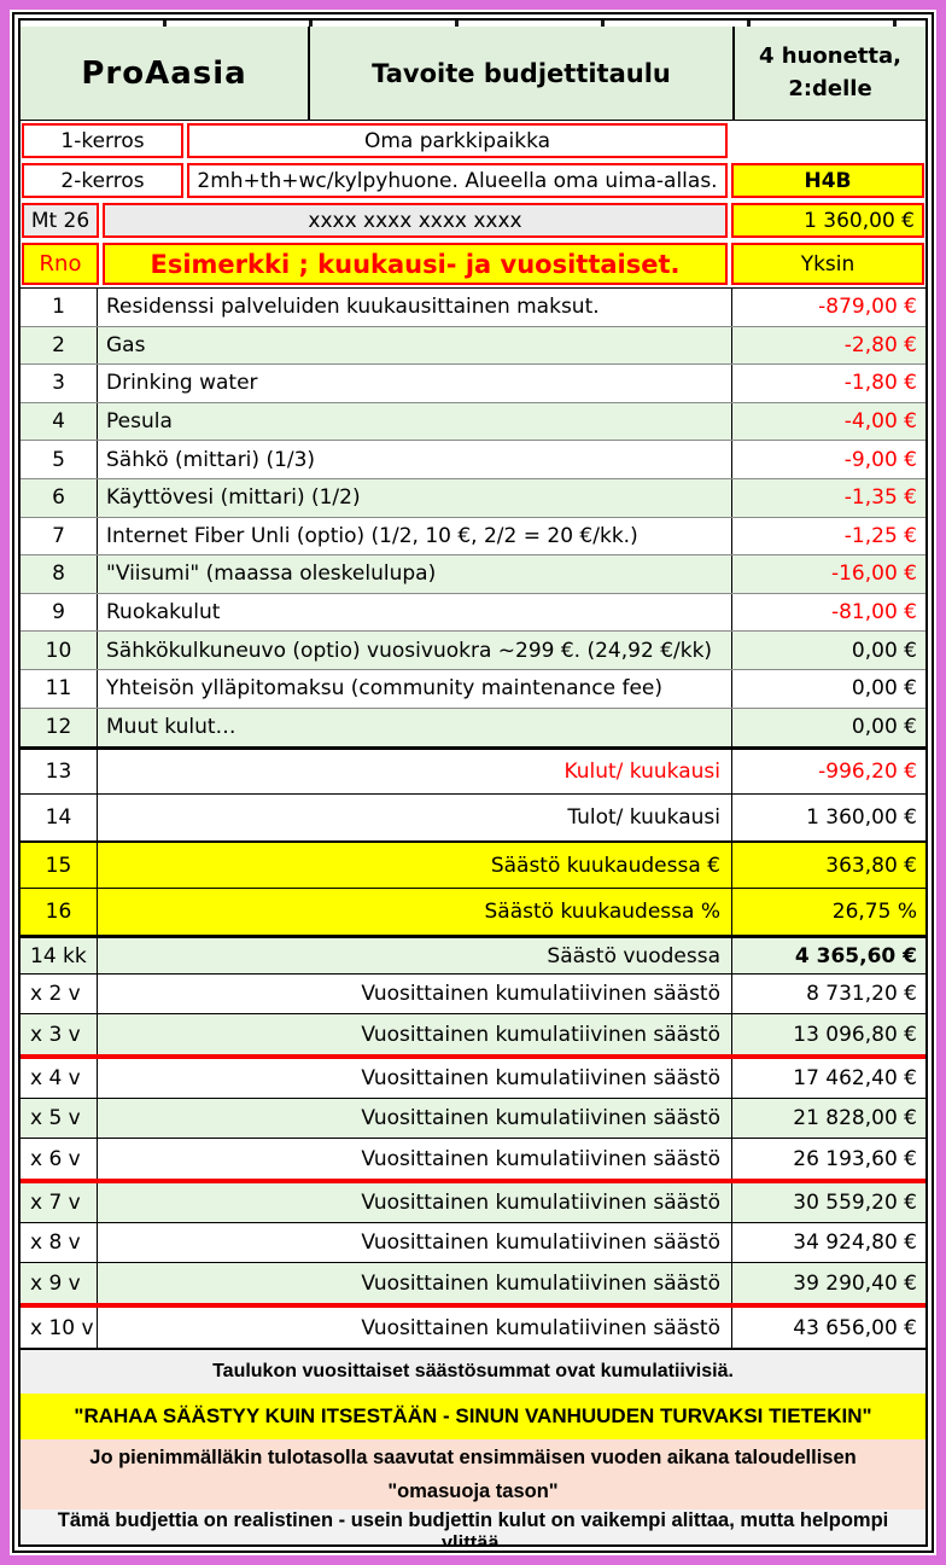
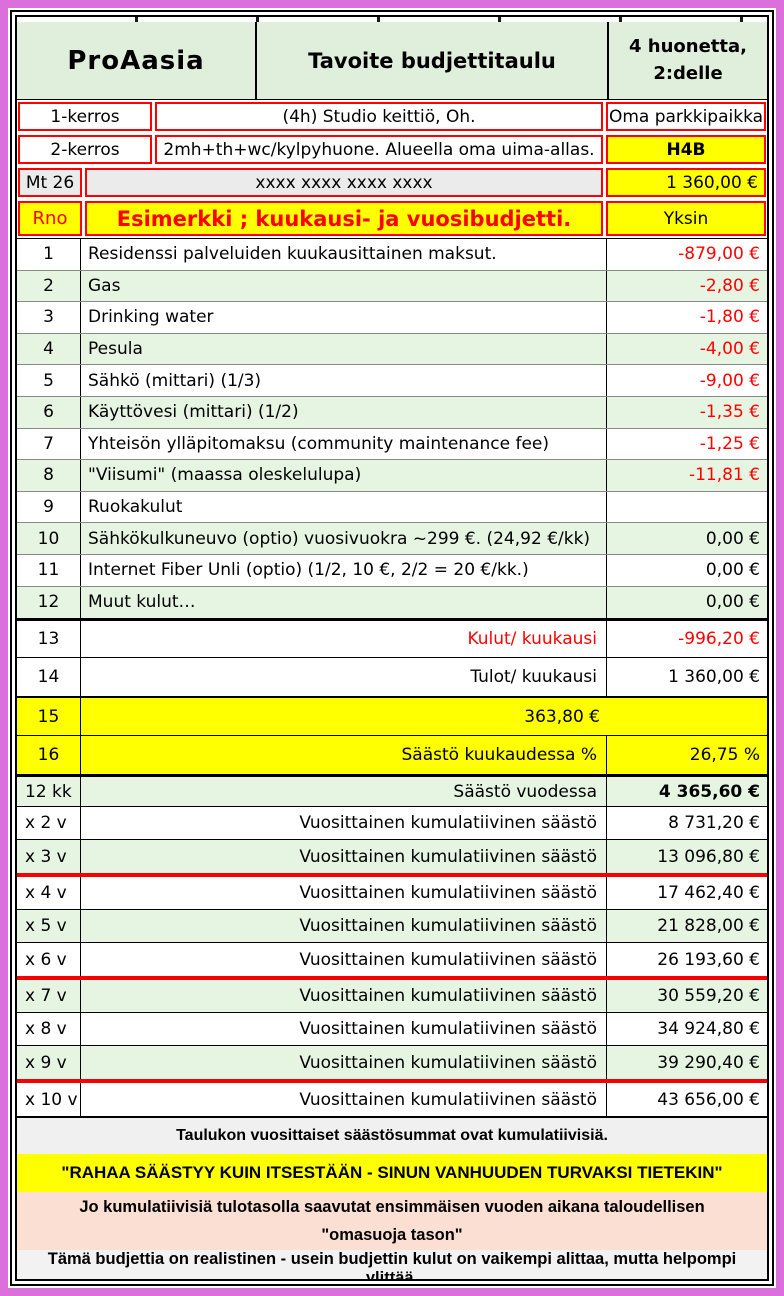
  ProAasia
  Tavoite budjettitaulu
  4 huonetta,
  2:delle
  1-kerros
+ (4h) Studio keittiö, Oh.
  Oma parkkipaikka
  2-kerros
  2mh+th+wc/kylpyhuone. Alueella oma uima-allas.
  H4B
  Mt 26
  xxxx xxxx xxxx xxxx
  1 360,00 €
  Rno
- Esimerkki ; kuukausi- ja vuosittaiset.
+ Esimerkki ; kuukausi- ja vuosibudjetti.
  Yksin
  1
  Residenssi palveluiden kuukausittainen maksut.
  -879,00 €
  2
  Gas
  -2,80 €
  3
  Drinking water
  -1,80 €
  4
  Pesula
  -4,00 €
  5
  Sähkö (mittari) (1/3)
  -9,00 €
  6
  Käyttövesi (mittari) (1/2)
  -1,35 €
  7
- Internet Fiber Unli (optio) (1/2, 10 €, 2/2 = 20 €/kk.)
+ Yhteisön ylläpitomaksu (community maintenance fee)
  -1,25 €
  8
  "Viisumi" (maassa oleskelulupa)
- -16,00 €
+ -11,81 €
  9
  Ruokakulut
- -81,00 €
  10
  Sähkökulkuneuvo (optio) vuosivuokra ~299 €. (24,92 €/kk)
  0,00 €
  11
- Yhteisön ylläpitomaksu (community maintenance fee)
+ Internet Fiber Unli (optio) (1/2, 10 €, 2/2 = 20 €/kk.)
  0,00 €
  12
  Muut kulut…
  0,00 €
  13
  Kulut/ kuukausi
  -996,20 €
  14
  Tulot/ kuukausi
  1 360,00 €
  15
- Säästö kuukaudessa €
  363,80 €
  16
  Säästö kuukaudessa %
  26,75 %
- 14 kk
+ 12 kk
  Säästö vuodessa
  4 365,60 €
  x 2 v
  Vuosittainen kumulatiivinen säästö
  8 731,20 €
  x 3 v
  Vuosittainen kumulatiivinen säästö
  13 096,80 €
  x 4 v
  Vuosittainen kumulatiivinen säästö
  17 462,40 €
  x 5 v
  Vuosittainen kumulatiivinen säästö
  21 828,00 €
  x 6 v
  Vuosittainen kumulatiivinen säästö
  26 193,60 €
  x 7 v
  Vuosittainen kumulatiivinen säästö
  30 559,20 €
  x 8 v
  Vuosittainen kumulatiivinen säästö
  34 924,80 €
  x 9 v
  Vuosittainen kumulatiivinen säästö
  39 290,40 €
  x 10 v
  Vuosittainen kumulatiivinen säästö
  43 656,00 €
  Taulukon vuosittaiset säästösummat ovat kumulatiivisiä.
  "RAHAA SÄÄSTYY KUIN ITSESTÄÄN - SINUN VANHUUDEN TURVAKSI TIETEKIN"
- Jo pienimmälläkin tulotasolla saavutat ensimmäisen vuoden aikana taloudellisen "omasuoja tason"
+ Jo kumulatiivisiä tulotasolla saavutat ensimmäisen vuoden aikana taloudellisen "omasuoja tason"
  Tämä budjettia on realistinen - usein budjettin kulut on vaikempi alittaa, mutta helpompi ylittää.
